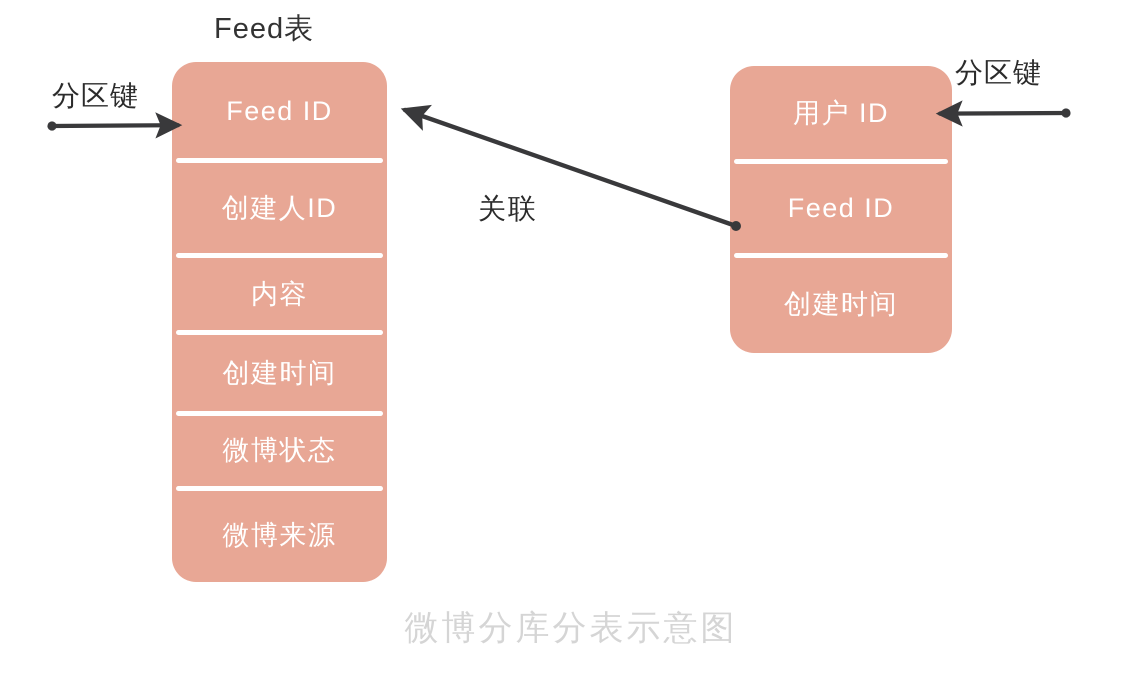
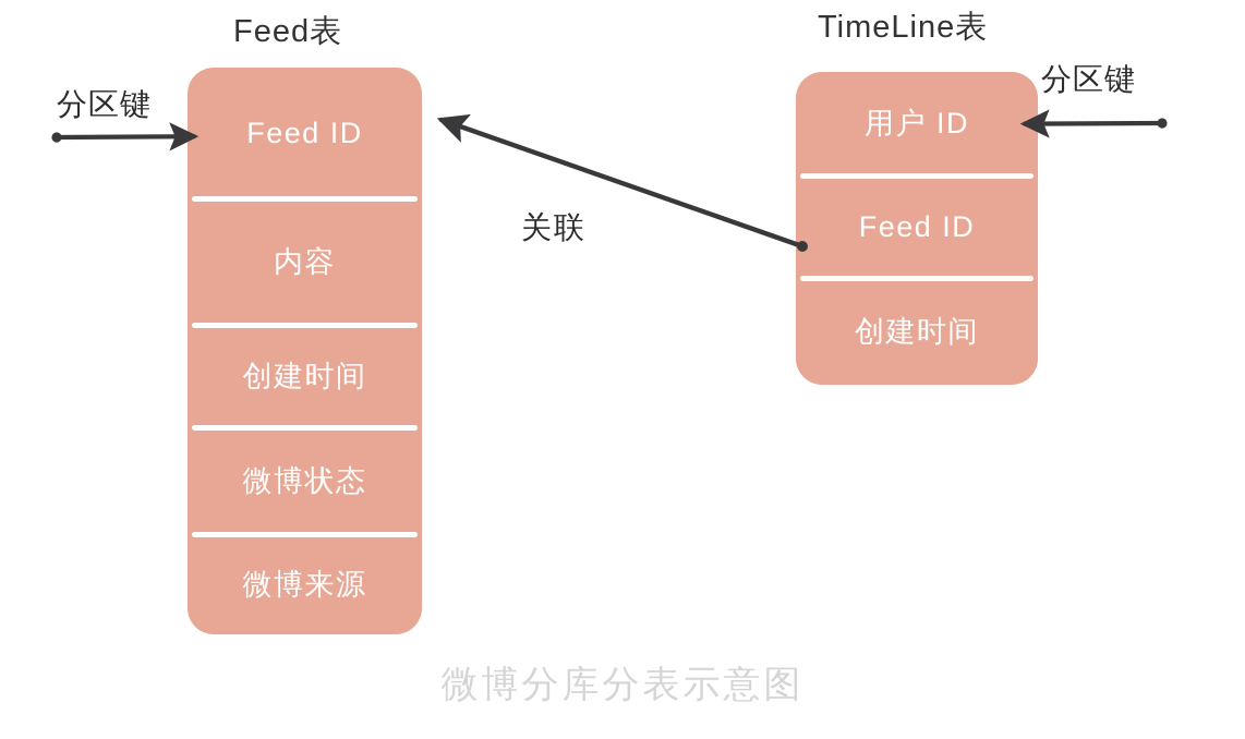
  Feed表
+ TimeLine表
  分区键
  分区键
  关联
  Feed ID
- 创建人ID
  内容
  创建时间
  微博状态
  微博来源
  用户 ID
  Feed ID
  创建时间
  微博分库分表示意图
